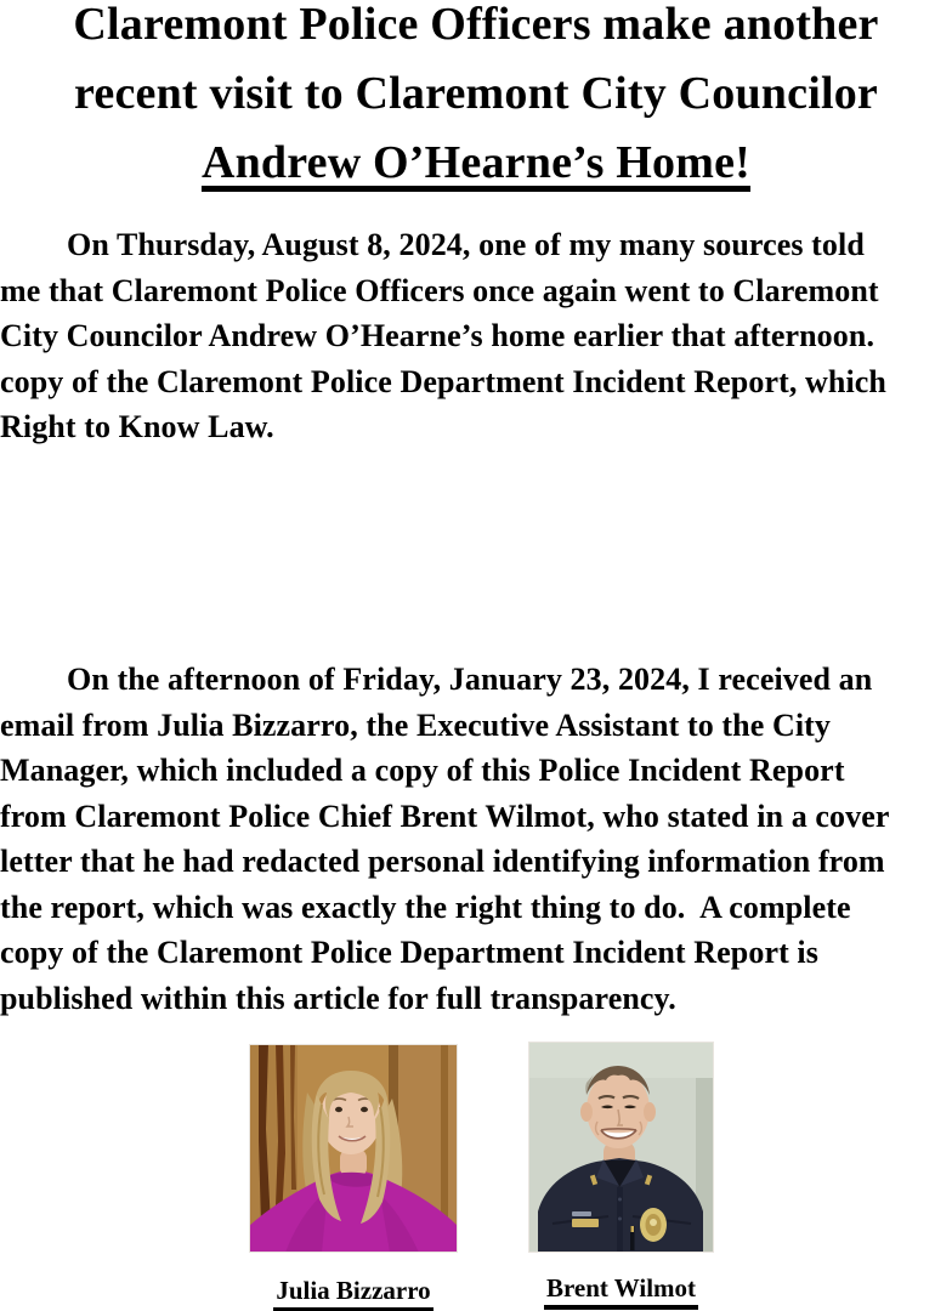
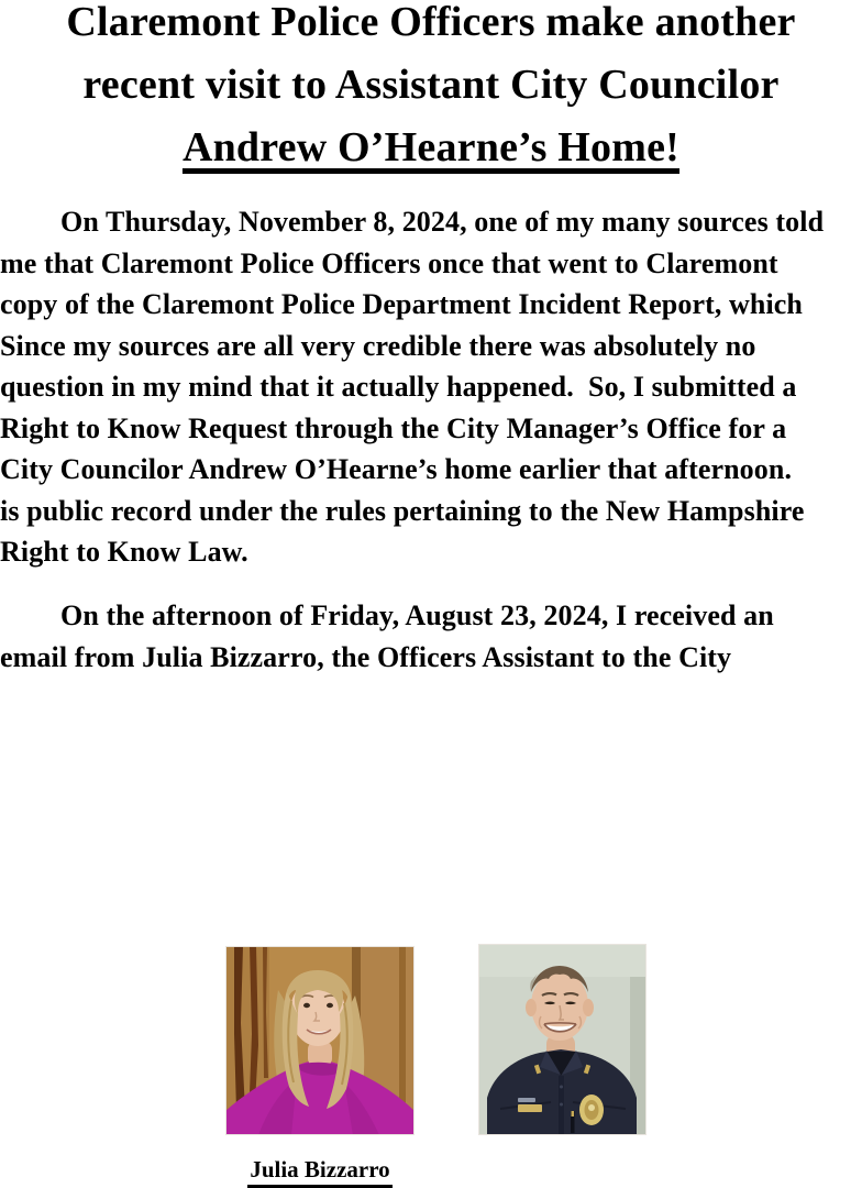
  Claremont Police Officers make another
- recent visit to Claremont City Councilor
+ recent visit to Assistant City Councilor
  Andrew O’Hearne’s Home!
- On Thursday, August 8, 2024, one of my many sources told
+ On Thursday, November 8, 2024, one of my many sources told
- me that Claremont Police Officers once again went to Claremont
+ me that Claremont Police Officers once that went to Claremont
- City Councilor Andrew O’Hearne’s home earlier that afternoon.
+ copy of the Claremont Police Department Incident Report, which
+ Since my sources are all very credible there was absolutely no
+ question in my mind that it actually happened. So, I submitted a
+ Right to Know Request through the City Manager’s Office for a
- copy of the Claremont Police Department Incident Report, which
+ City Councilor Andrew O’Hearne’s home earlier that afternoon.
+ is public record under the rules pertaining to the New Hampshire
  Right to Know Law.
- On the afternoon of Friday, January 23, 2024, I received an
+ On the afternoon of Friday, August 23, 2024, I received an
- email from Julia Bizzarro, the Executive Assistant to the City
+ email from Julia Bizzarro, the Officers Assistant to the City
- Manager, which included a copy of this Police Incident Report
- from Claremont Police Chief Brent Wilmot, who stated in a cover
- letter that he had redacted personal identifying information from
- the report, which was exactly the right thing to do. A complete
- copy of the Claremont Police Department Incident Report is
- published within this article for full transparency.
  Julia Bizzarro
- Brent Wilmot
